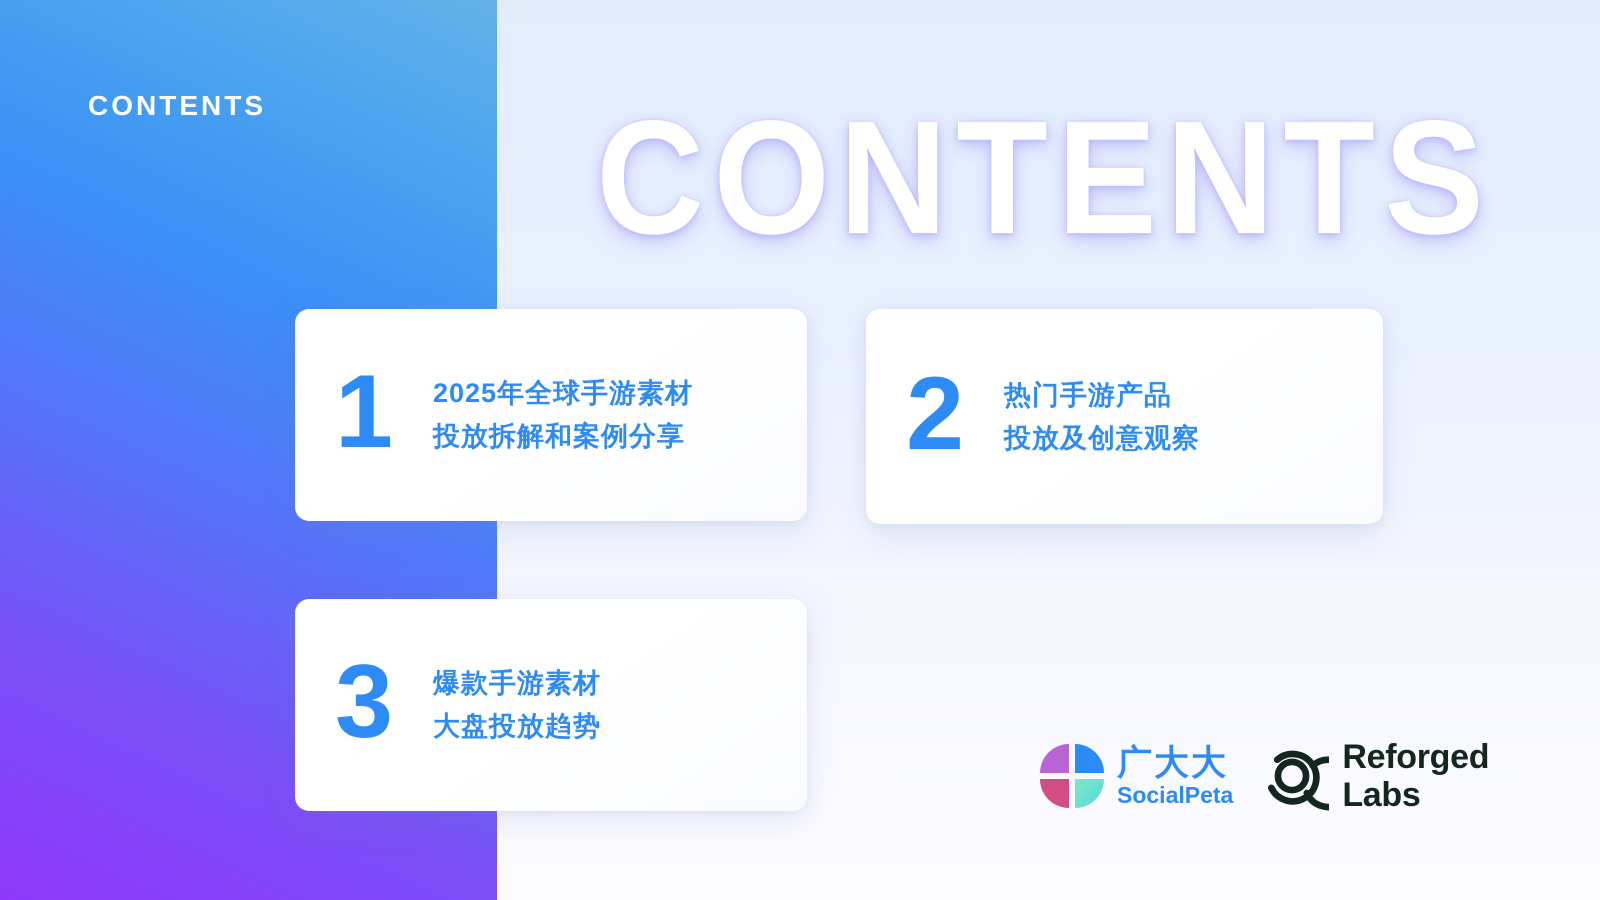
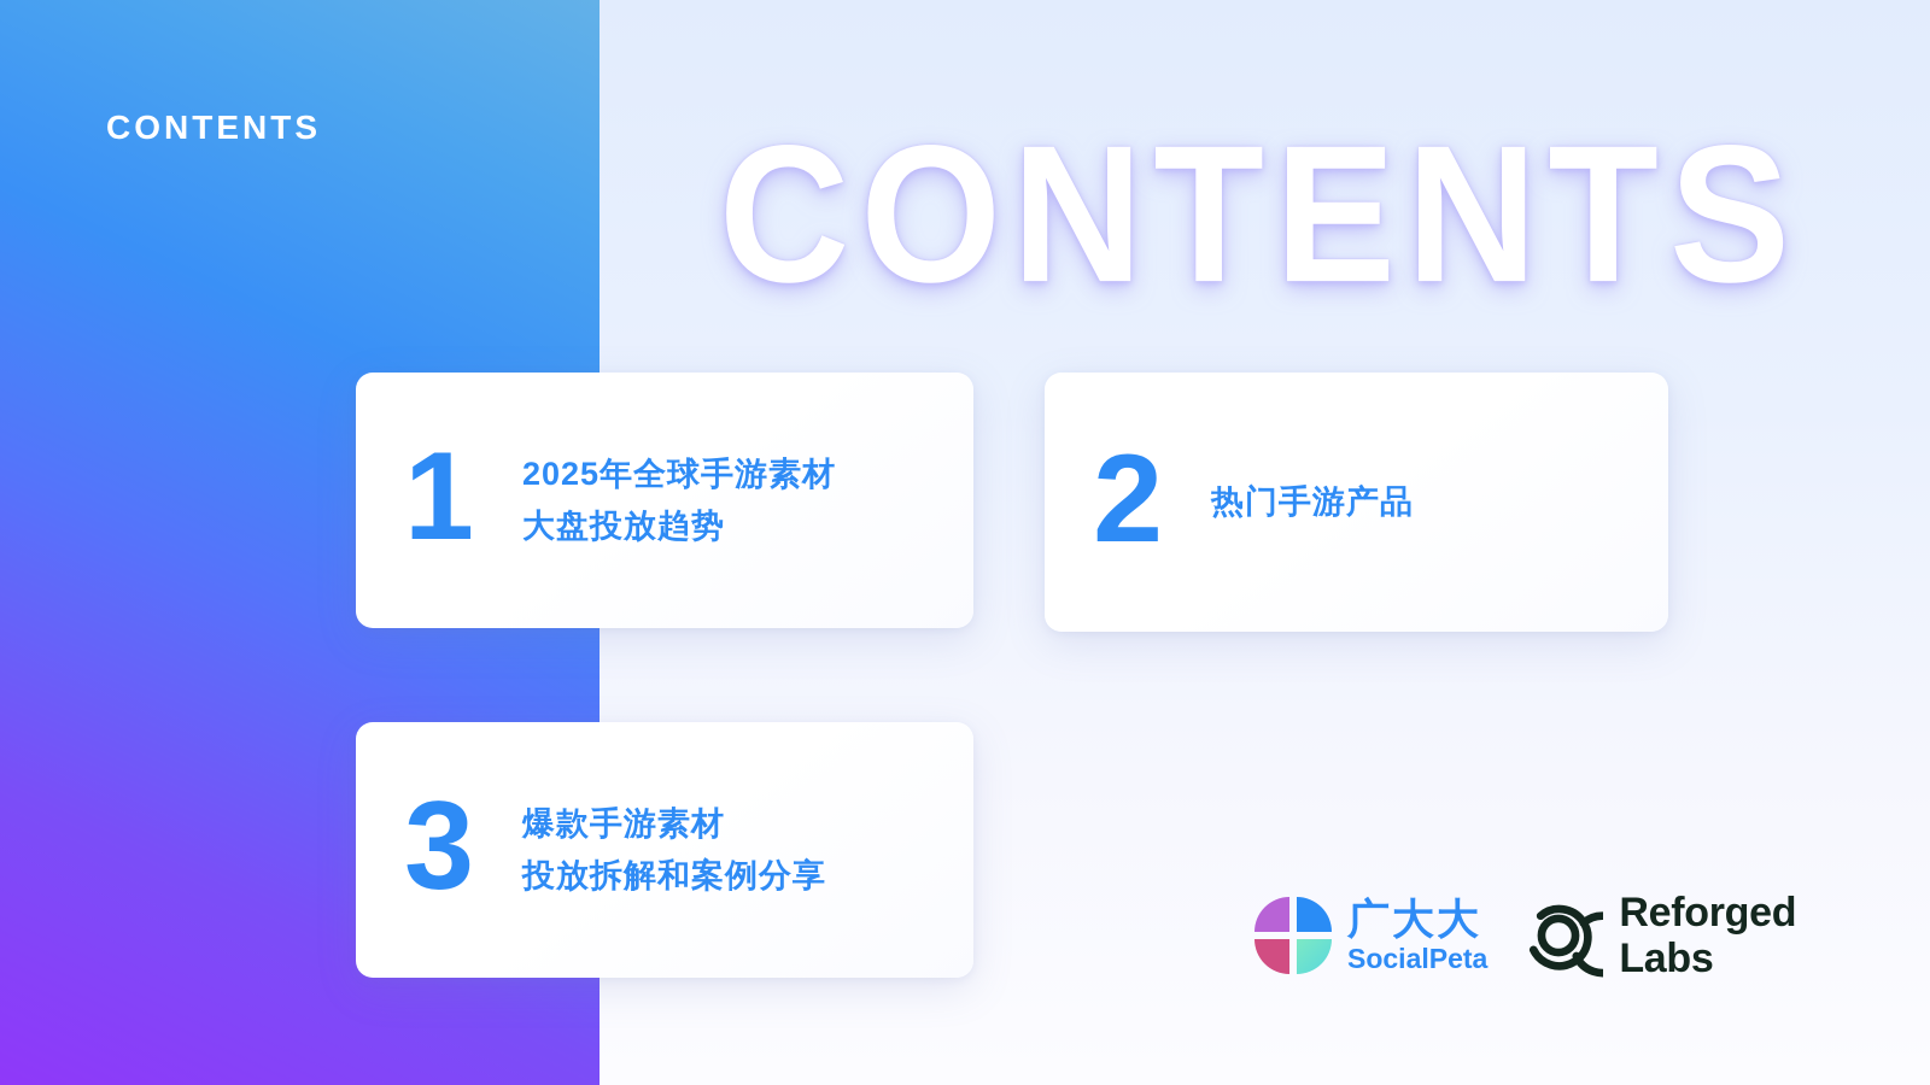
  CONTENTS
  CONTENTS
  1
  2025年全球手游素材
- 投放拆解和案例分享
+ 大盘投放趋势
  2
  热门手游产品
- 投放及创意观察
  3
  爆款手游素材
- 大盘投放趋势
+ 投放拆解和案例分享
  广大大
  SocialPeta
  Reforged
  Labs
